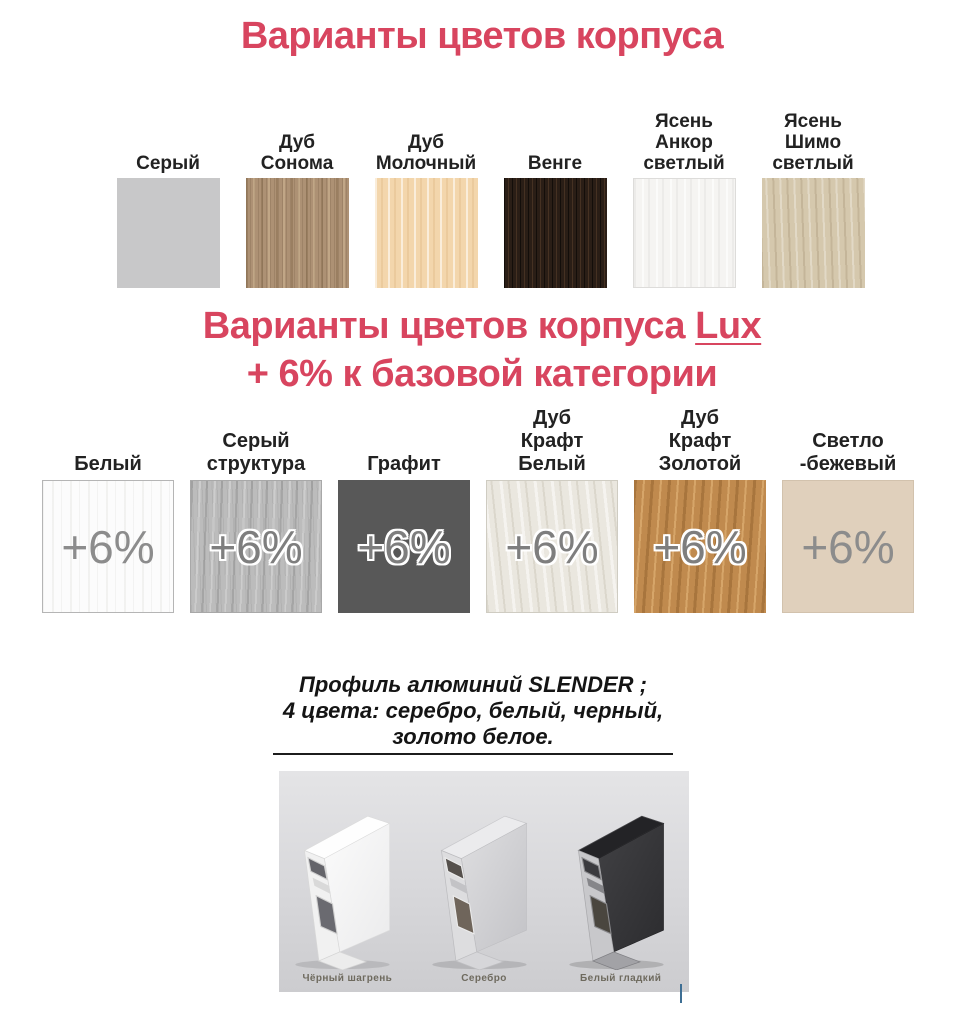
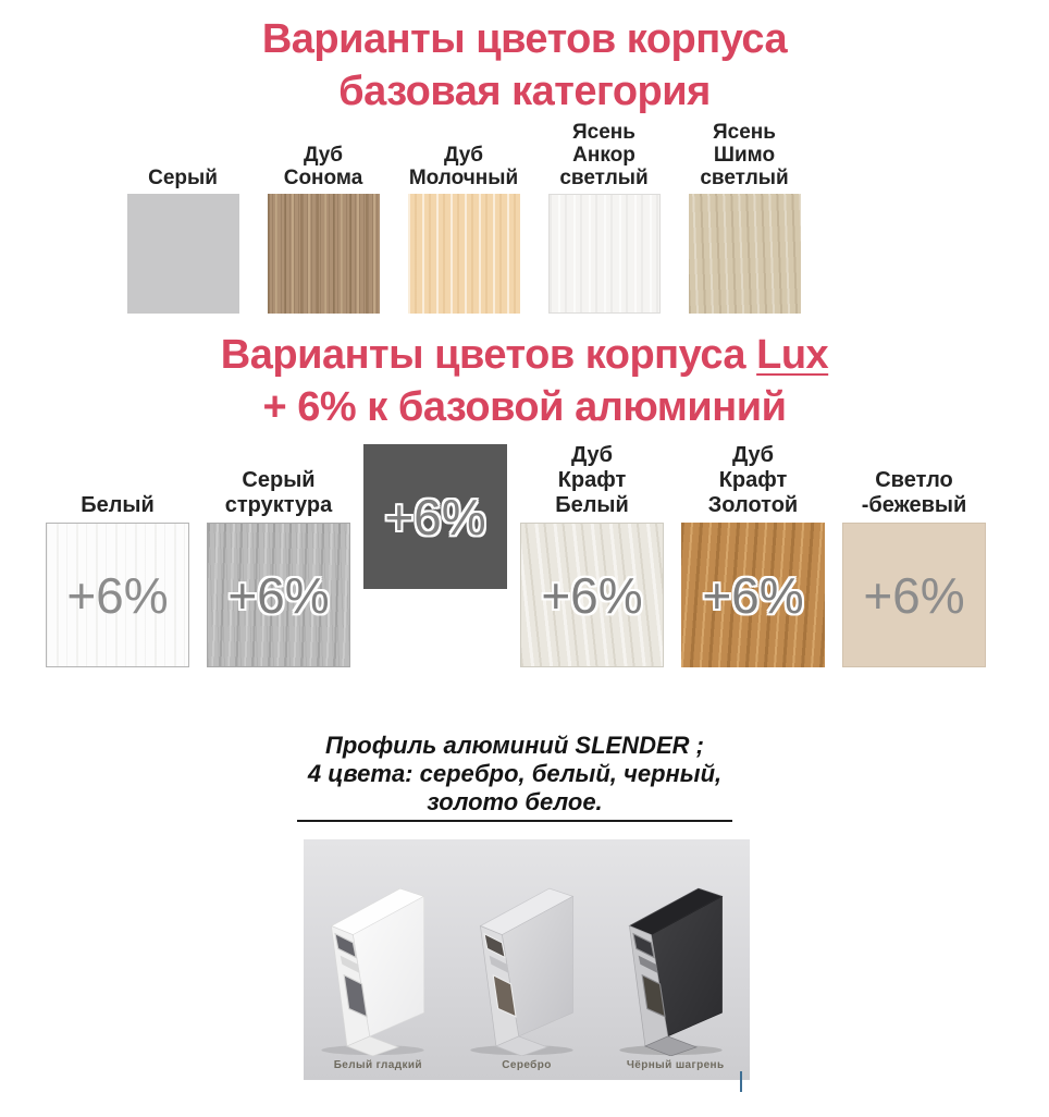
  Варианты цветов корпуса
+ базовая категория
  Серый
  Дуб
  Сонома
  Дуб
  Молочный
- Венге
  Ясень
  Анкор
  светлый
  Ясень
  Шимо
  светлый
  Варианты цветов корпуса Lux
- + 6% к базовой категории
+ + 6% к базовой алюминий
  Белый
  +6%
  Серый
  структура
  +6%
- Графит
  +6%
  Дуб
  Крафт
  Белый
  +6%
  Дуб
  Крафт
  Золотой
  +6%
  Светло
  -бежевый
  +6%
  Профиль алюминий SLENDER ;
  4 цвета: серебро, белый, черный,
  золото белое.
- Чёрный шагрень
+ Белый гладкий
  Серебро
- Белый гладкий
+ Чёрный шагрень
